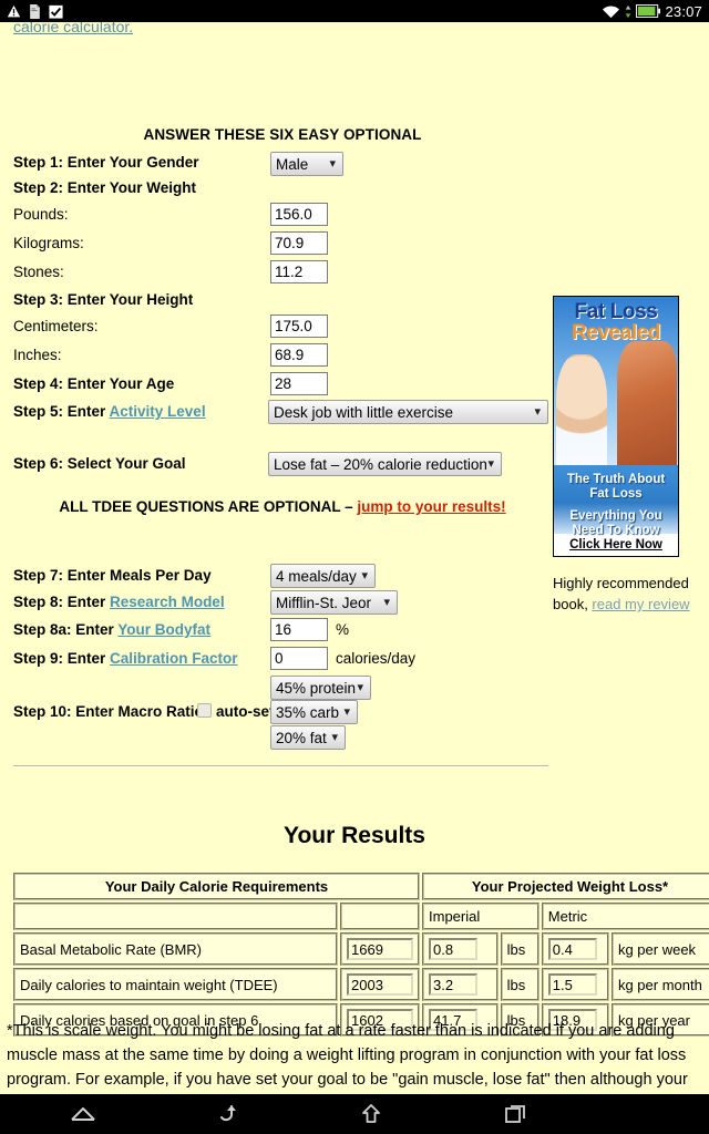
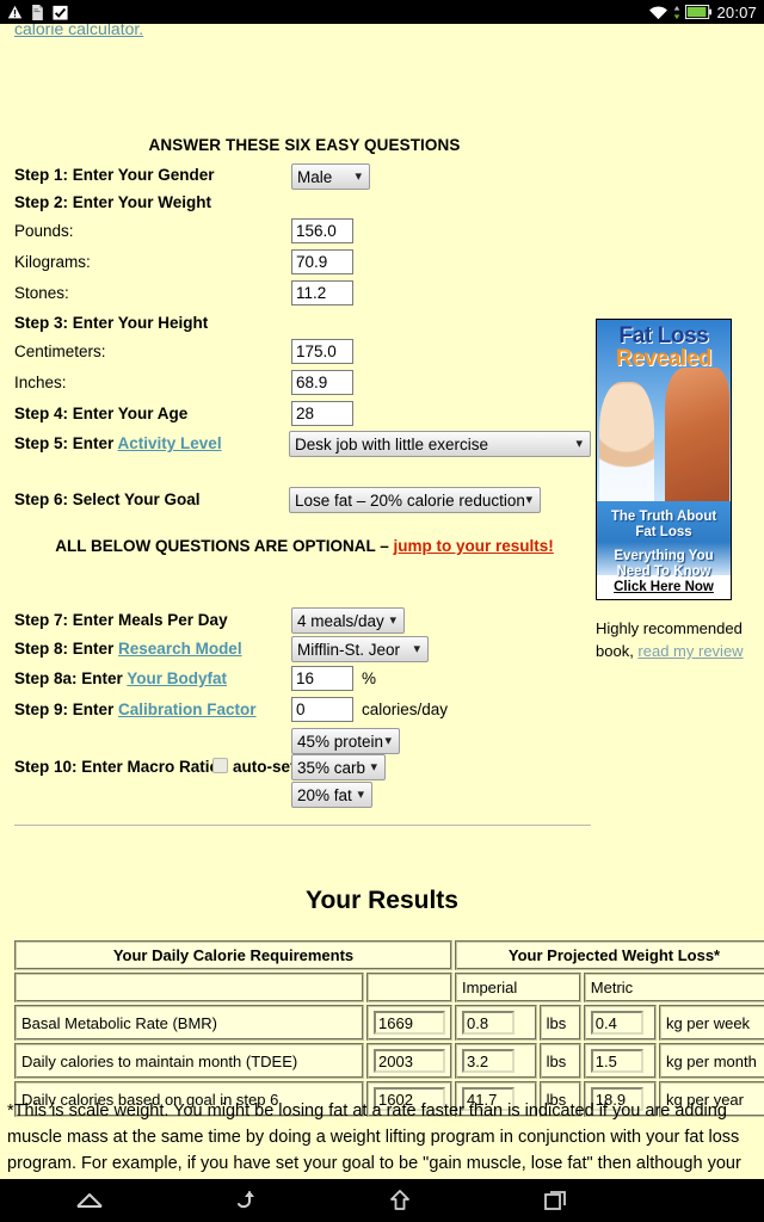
- 23:07
+ 20:07
  calorie calculator.
- ANSWER THESE SIX EASY OPTIONAL
+ ANSWER THESE SIX EASY QUESTIONS
  Step 1: Enter Your Gender
  Male
  Step 2: Enter Your Weight
  Pounds:
  156.0
  Kilograms:
  70.9
  Stones:
  11.2
  Step 3: Enter Your Height
  Centimeters:
  175.0
  Inches:
  68.9
  Step 4: Enter Your Age
  28
  Step 5: Enter Activity Level
  Desk job with little exercise
  Step 6: Select Your Goal
  Lose fat – 20% calorie reduction
- ALL TDEE QUESTIONS ARE OPTIONAL – jump to your results!
+ ALL BELOW QUESTIONS ARE OPTIONAL – jump to your results!
  Step 7: Enter Meals Per Day
  4 meals/day
  Step 8: Enter Research Model
  Mifflin-St. Jeor
  Step 8a: Enter Your Bodyfat
  16
  %
  Step 9: Enter Calibration Factor
  0
  calories/day
  Step 10: Enter Macro Rati
  auto-se
  45% protein
  35% carb
  20% fat
  Fat Loss
  Revealed
  The Truth About
  Fat Loss
  Everything You
  Need To Know
  Click Here Now
  Highly recommended book, read my review
  Your Results
  Your Daily Calorie Requirements	Your Projected Weight Loss*
  		Imperial	Metric
  Basal Metabolic Rate (BMR)	1669	0.8	lbs	0.4	kg per week
- Daily calories to maintain weight (TDEE)	2003	3.2	lbs	1.5	kg per month
+ Daily calories to maintain month (TDEE)	2003	3.2	lbs	1.5	kg per month
  Daily calories based on goal in step 6	1602	41.7	lbs	18.9	kg per year
  *This is scale weight. You might be losing fat at a rate faster than is indicated if you are adding muscle mass at the same time by doing a weight lifting program in conjunction with your fat loss program. For example, if you have set your goal to be "gain muscle, lose fat" then although your
